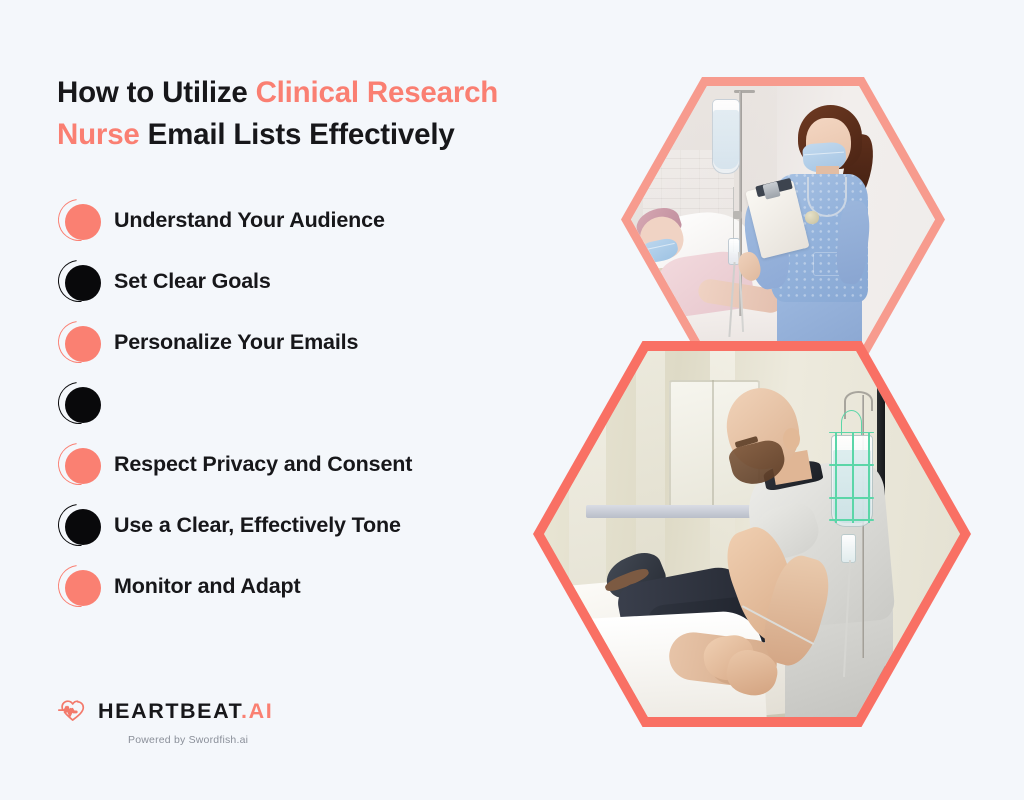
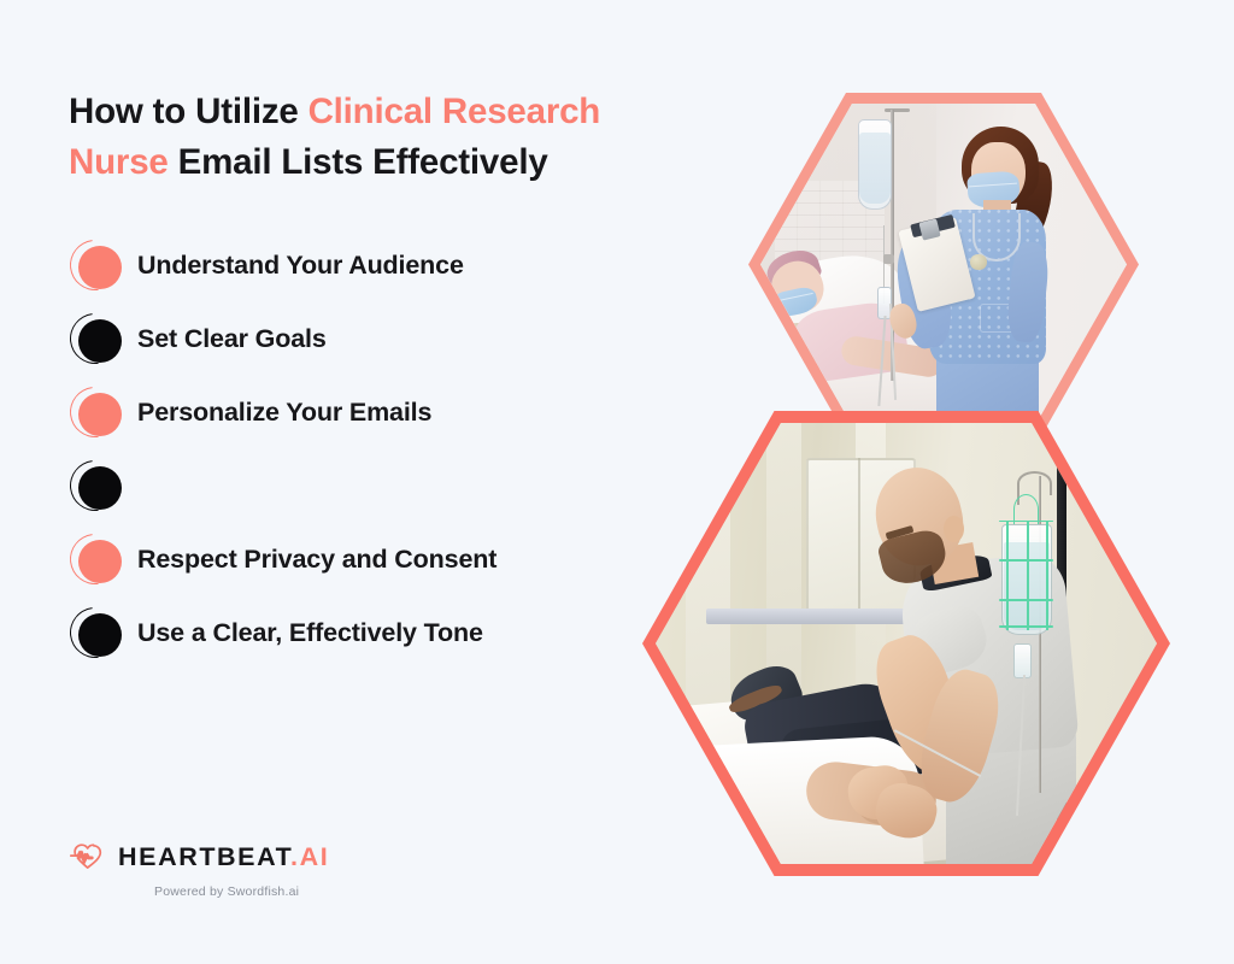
  How to Utilize Clinical Research Nurse Email Lists Effectively
  Understand Your Audience
  Set Clear Goals
  Personalize Your Emails
  Respect Privacy and Consent
  Use a Clear, Effectively Tone
- Monitor and Adapt
  HEARTBEAT.AI
  Powered by Swordfish.ai
